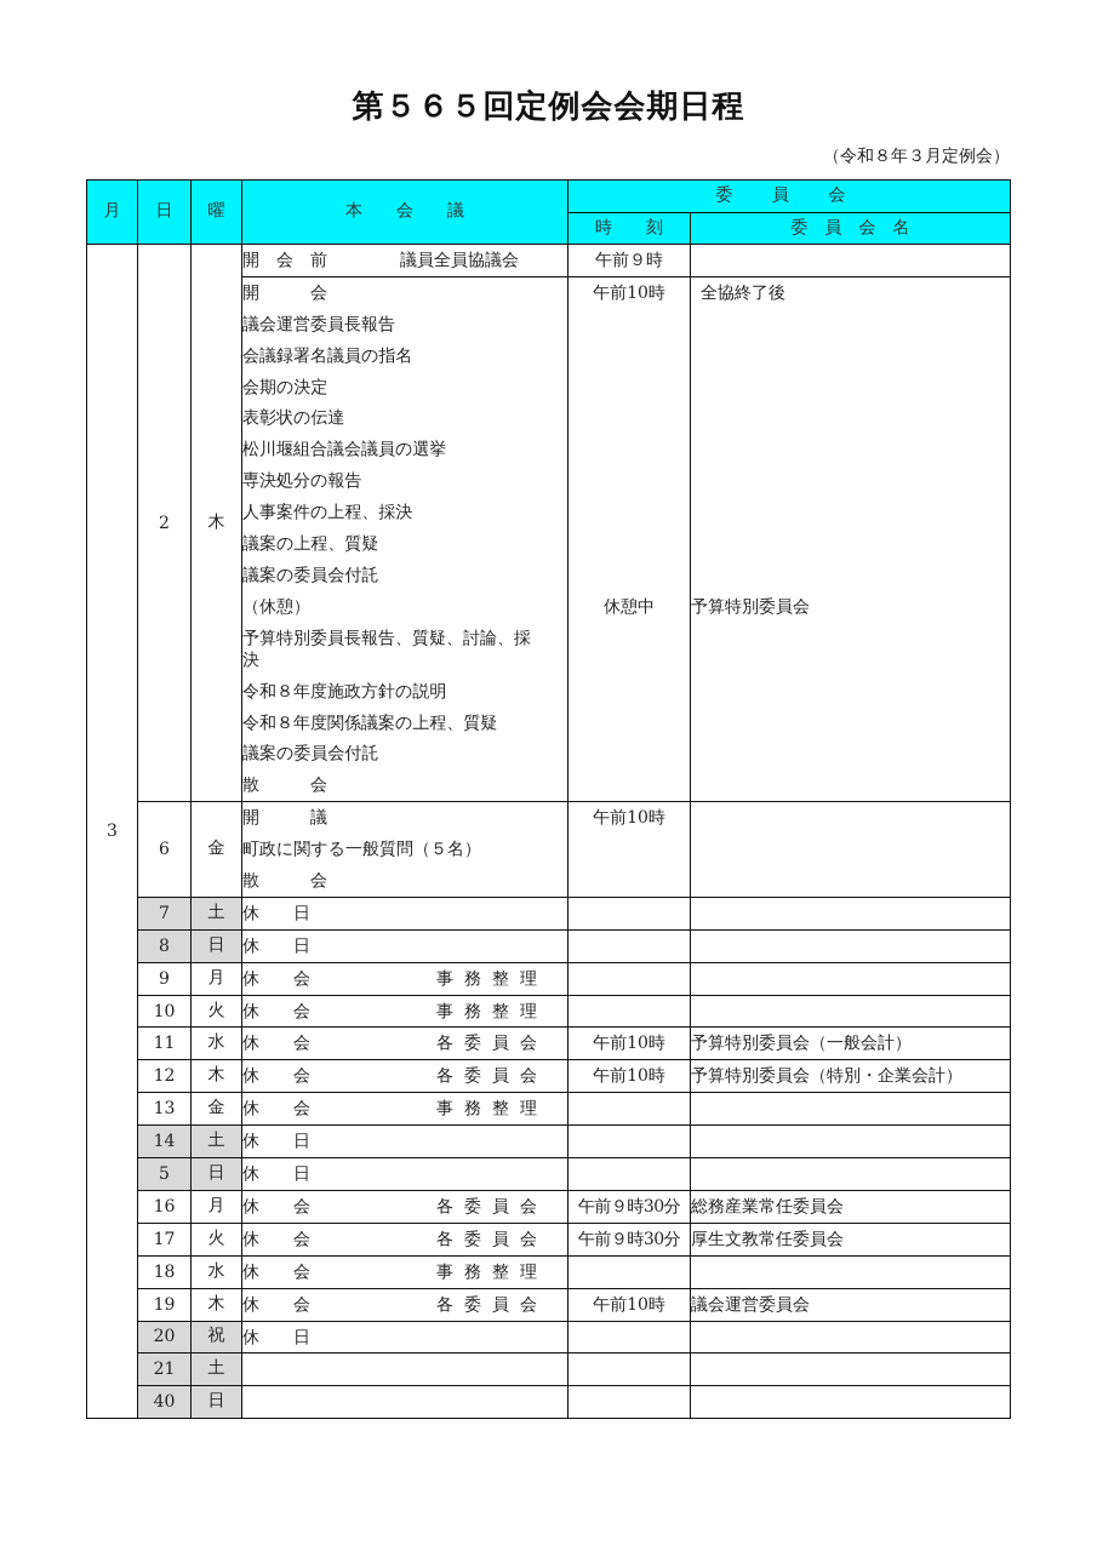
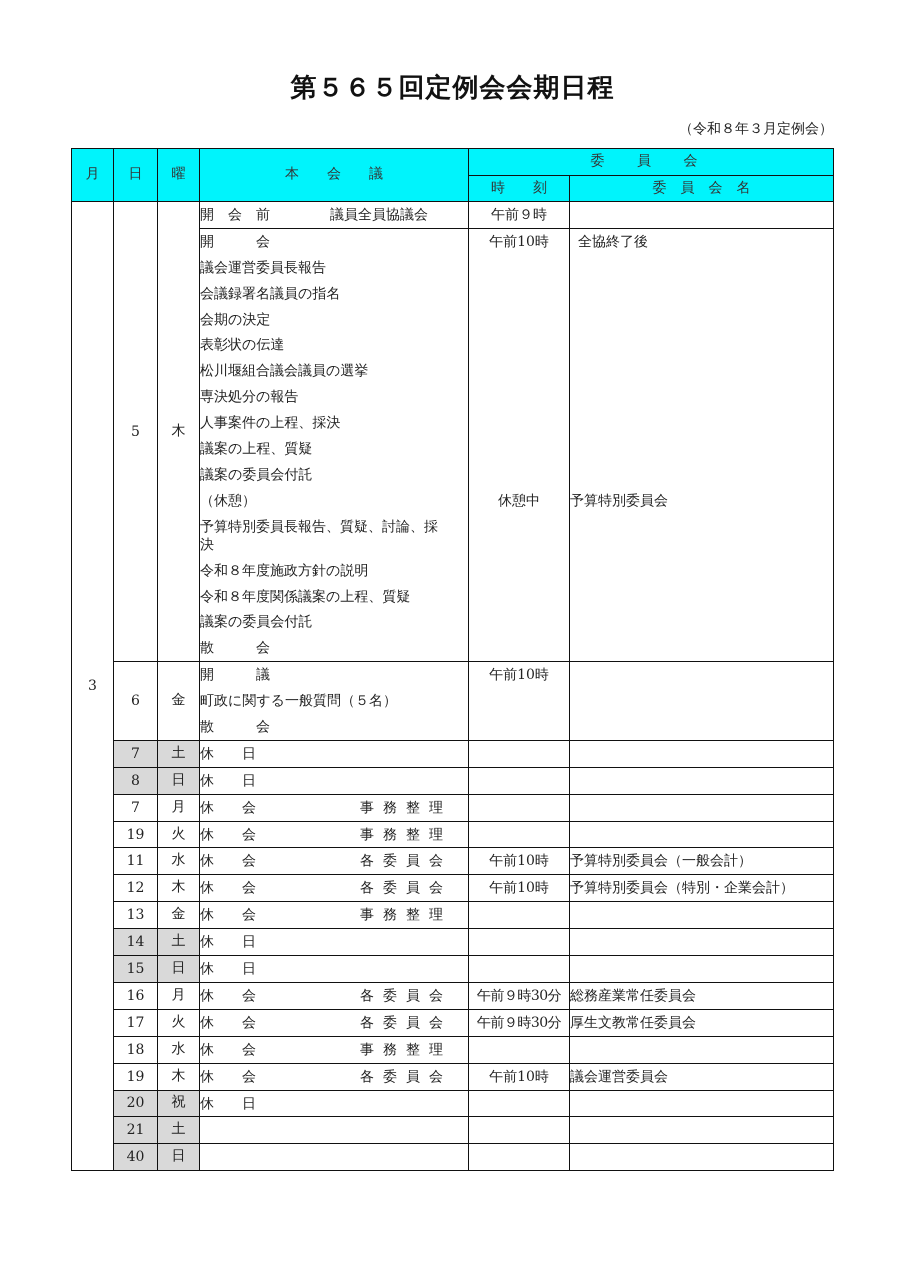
  第５６５回定例会会期日程
  （令和８年３月定例会）
  月	日	曜	本 会 議	委 員 会
  時 刻	委 員 会 名
- 3	2	木	開 会 前 議員全員協議会	午前９時
+ 3	5	木	開 会 前 議員全員協議会	午前９時
  開 会 議会運営委員長報告 会議録署名議員の指名 会期の決定 表彰状の伝達 松川堰組合議会議員の選挙 専決処分の報告 人事案件の上程、採決 議案の上程、質疑 議案の委員会付託 （休憩） 予算特別委員長報告、質疑、討論、採決 令和８年度施政方針の説明 令和８年度関係議案の上程、質疑 議案の委員会付託 散 会	午前10時 休憩中	全協終了後 予算特別委員会
  6	金	開 議 町政に関する一般質問（５名） 散 会	午前10時
  7	土	休 日
  8	日	休 日
- 9	月	休 会 事務整理
+ 7	月	休 会 事務整理
- 10	火	休 会 事務整理
+ 19	火	休 会 事務整理
  11	水	休 会 各委員会	午前10時	予算特別委員会（一般会計）
  12	木	休 会 各委員会	午前10時	予算特別委員会（特別・企業会計）
  13	金	休 会 事務整理
  14	土	休 日
- 5	日	休 日
+ 15	日	休 日
  16	月	休 会 各委員会	午前９時30分	総務産業常任委員会
  17	火	休 会 各委員会	午前９時30分	厚生文教常任委員会
  18	水	休 会 事務整理
  19	木	休 会 各委員会	午前10時	議会運営委員会
  20	祝	休 日
  21	土
  40	日
